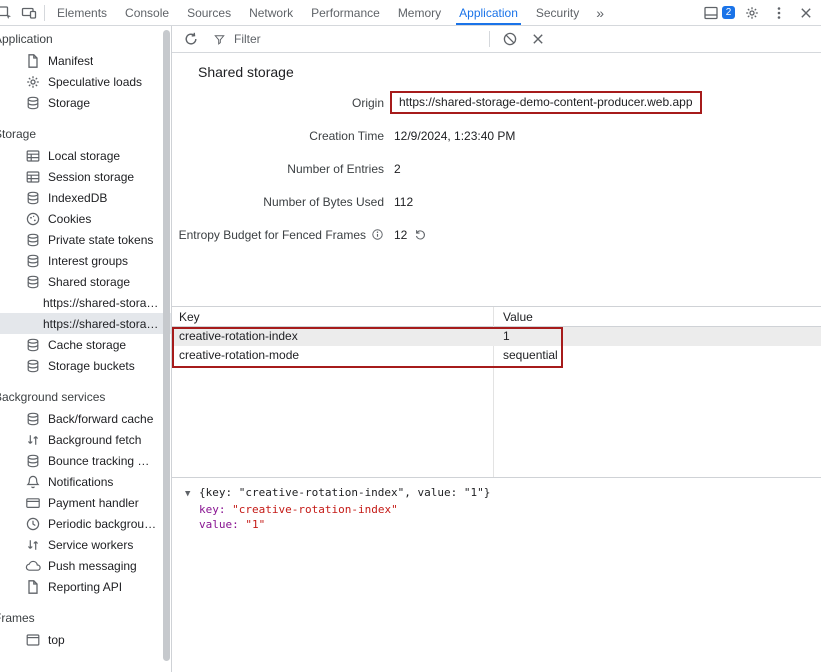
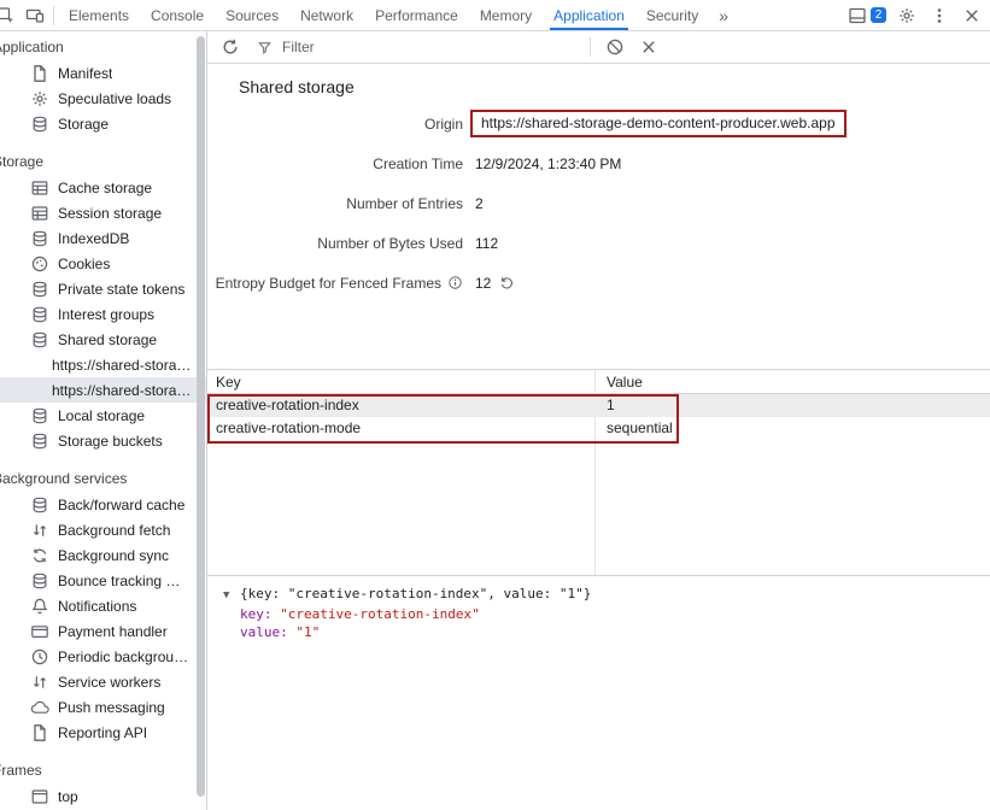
  Elements
  Console
  Sources
  Network
  Performance
  Memory
  Application
  Security
  »
  2
  pplication
  Manifest
  Speculative loads
  Storage
  torage
- Local storage
+ Cache storage
  Session storage
  IndexedDB
  Cookies
  Private state tokens
  Interest groups
  Shared storage
  https://shared-storage
  https://shared-storage
- Cache storage
+ Local storage
  Storage buckets
  ackground services
  Back/forward cache
  Background fetch
+ Background sync
  Bounce tracking miti.
  Notifications
  Payment handler
  Periodic backgroun..
  Service workers
  Push messaging
  Reporting API
  rames
  top
  Filter
  Shared storage
  Origin
  https://shared-storage-demo-content-producer.web.app
  Creation Time
  12/9/2024, 1:23:40 PM
  Number of Entries
  2
  Number of Bytes Used
  112
  Entropy Budget for Fenced Frames
  12
  Key
  Value
  creative-rotation-index
  1
  creative-rotation-mode
  sequential
  ▼ {key: "creative-rotation-index", value: "1"}
  key "creative-rotation-index"
  value "1"
